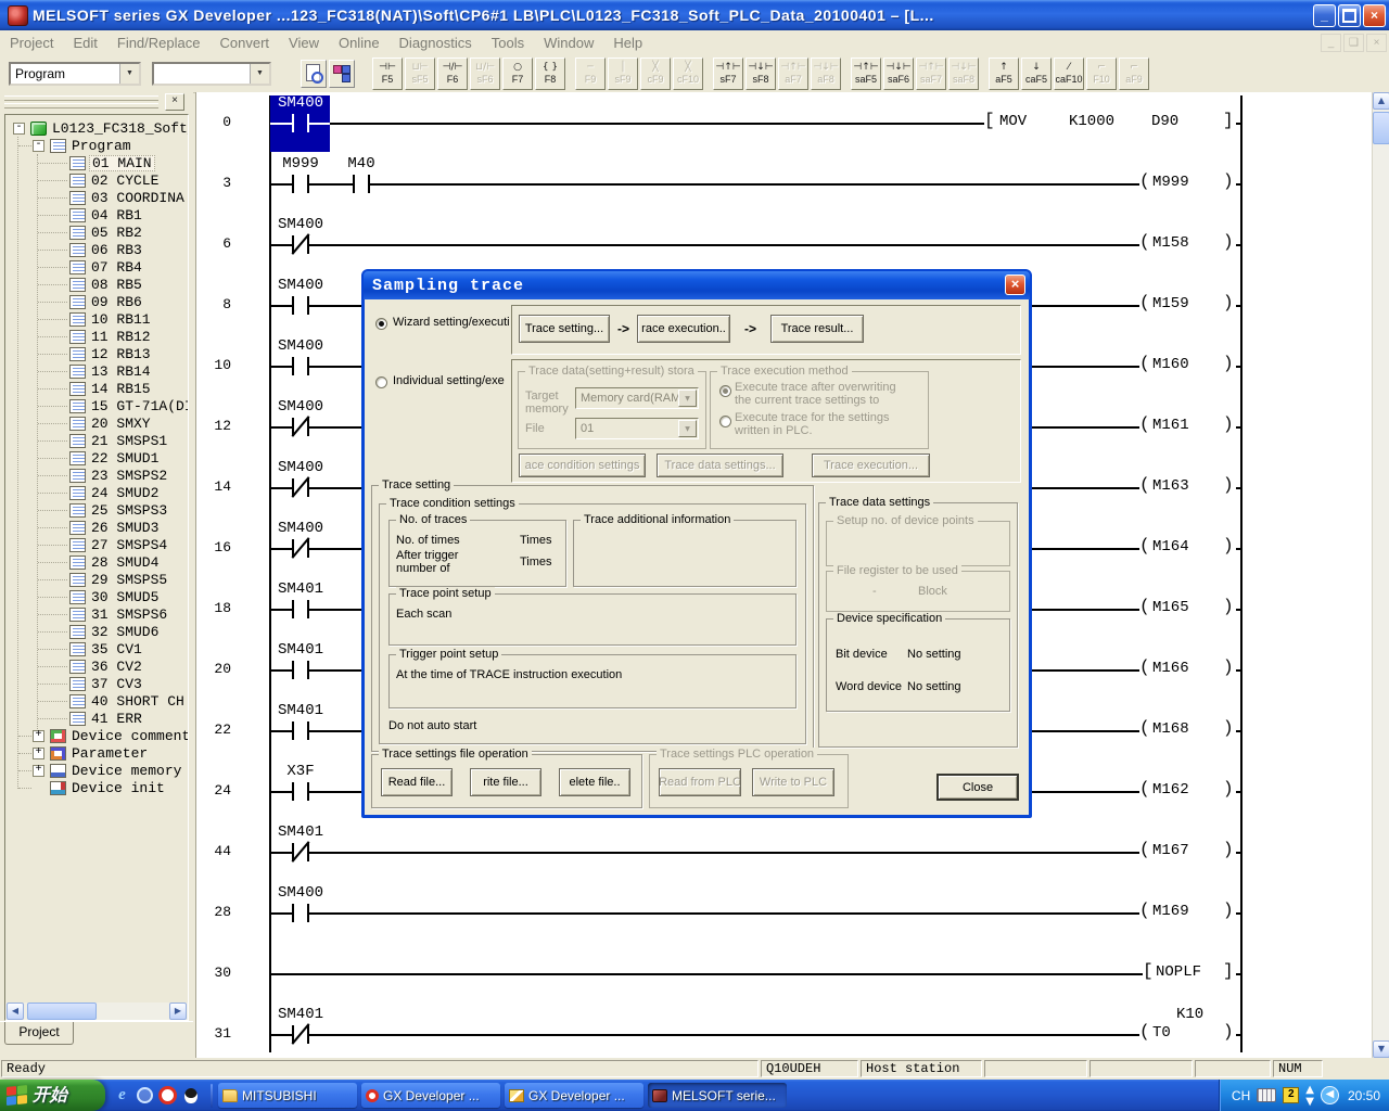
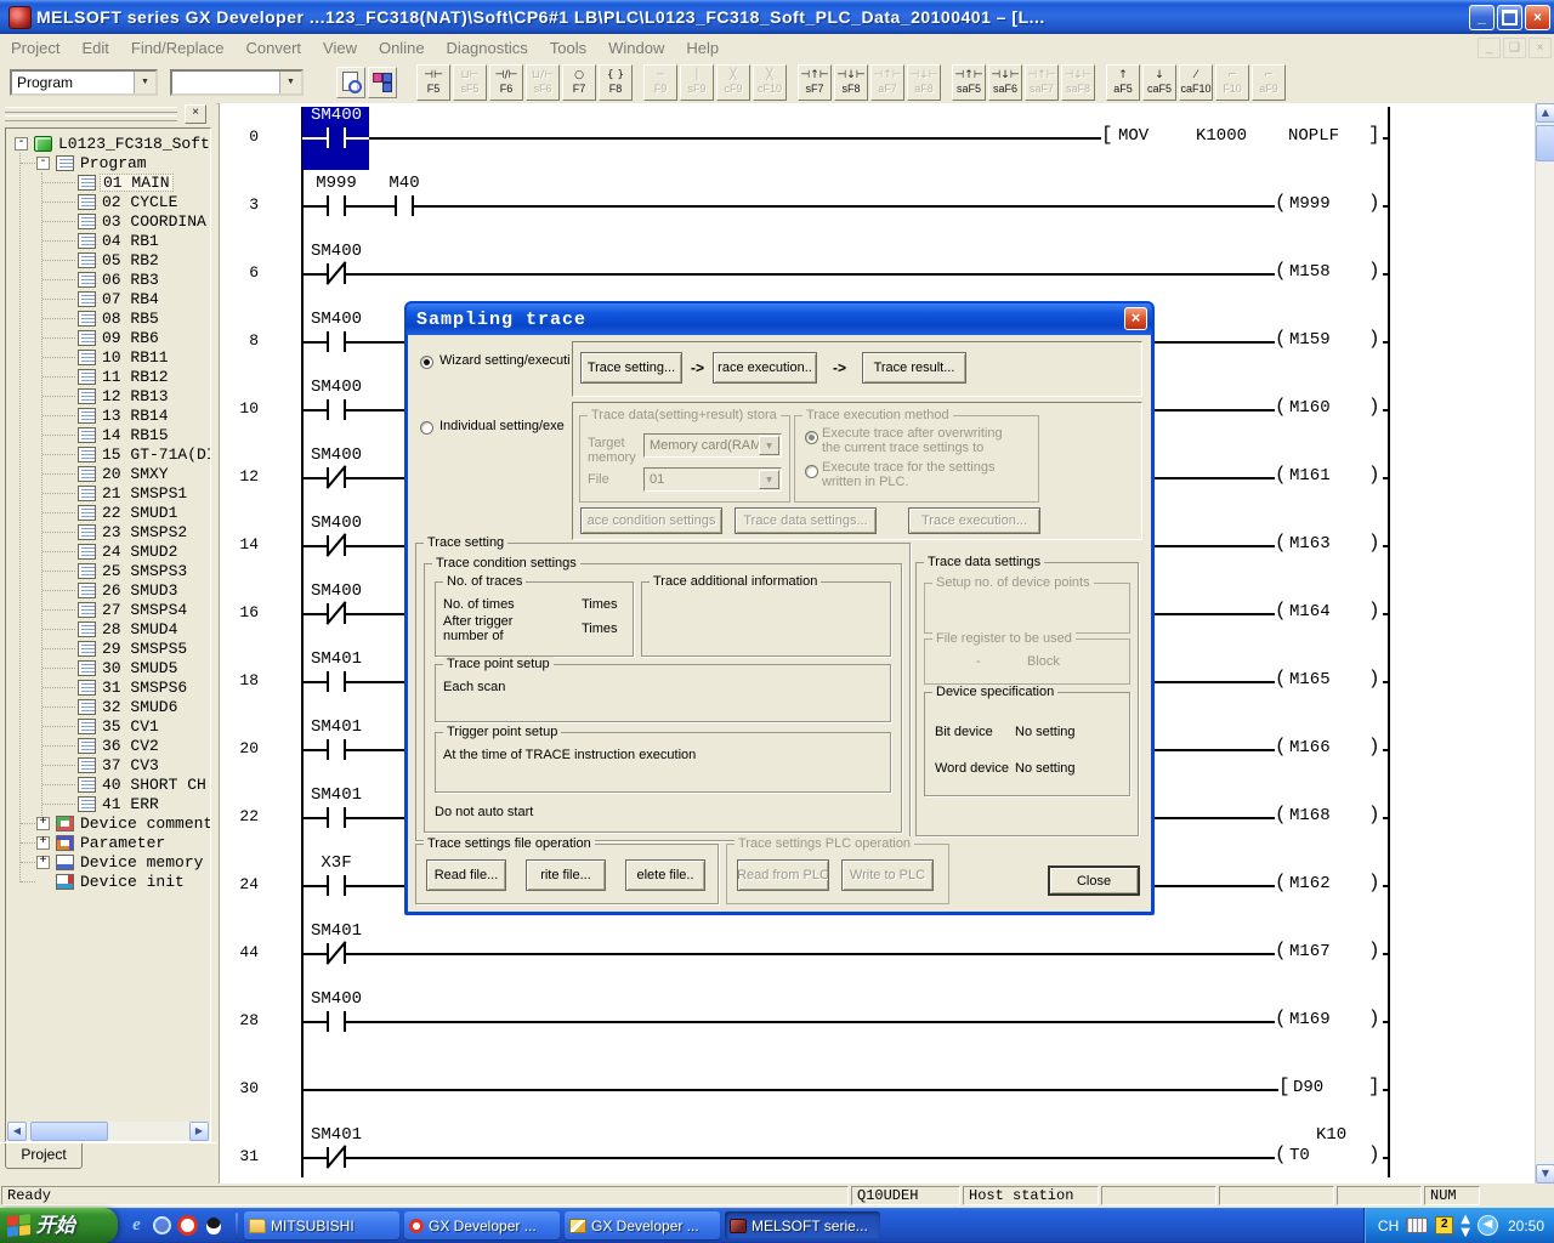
  MELSOFT series GX Developer ...123_FC318(NAT)\Soft\CP6#1 LB\PLC\L0123_FC318_Soft_PLC_Data_20100401 – [L...
  _
  ×
  Project
  Edit
  Find/Replace
  Convert
  View
  Online
  Diagnostics
  Tools
  Window
  Help
  _
  ❑
  ×
  Program
  ⊣⊢
  F5
  ⊔⊢
  sF5
  ⊣/⊢
  F6
  ⊔/⊢
  sF6
  ○
  F7
  { }
  F8
  ─
  F9
  │
  sF9
  ╳
  cF9
  ╳
  cF10
  ⊣↑⊢
  sF7
  ⊣↓⊢
  sF8
  ⊣↑⊢
  aF7
  ⊣↓⊢
  aF8
  ⊣↑⊢
  saF5
  ⊣↓⊢
  saF6
  ⊣↑⊢
  saF7
  ⊣↓⊢
  saF8
  ↑
  aF5
  ↓
  caF5
  ⁄
  caF10
  ⌐
  F10
  ⌐
  aF9
  ×
  -
  L0123_FC318_Soft
  -
  Program
  01 MAIN
  02 CYCLE
  03 COORDINA
  04 RB1
  05 RB2
  06 RB3
  07 RB4
  08 RB5
  09 RB6
  10 RB11
  11 RB12
  12 RB13
  13 RB14
  14 RB15
  15 GT-71A(D
  20 SMXY
  21 SMSPS1
  22 SMUD1
  23 SMSPS2
  24 SMUD2
  25 SMSPS3
  26 SMUD3
  27 SMSPS4
  28 SMUD4
  29 SMSPS5
  30 SMUD5
  31 SMSPS6
  32 SMUD6
  35 CV1
  36 CV2
  37 CV3
  40 SHORT CH
  41 ERR
  +
  Device comment
  +
  Parameter
  +
  Device memory
  Device init
  ◀
  ▶
  Project
  0
  SM400
  [
  MOV
  K1000
- D90
+ NOPLF
  ]
  3
  M999
  M40
  (
  M999
  )
  6
  SM400
  (
  M158
  )
  8
  SM400
  (
  M159
  )
  10
  SM400
  (
  M160
  )
  12
  SM400
  (
  M161
  )
  14
  SM400
  (
  M163
  )
  16
  SM400
  (
  M164
  )
  18
  SM401
  (
  M165
  )
  20
  SM401
  (
  M166
  )
  22
  SM401
  (
  M168
  )
  24
  X3F
  (
  M162
  )
  44
  SM401
  (
  M167
  )
  28
  SM400
  (
  M169
  )
  30
  [
- NOPLF
+ D90
  ]
  31
  SM401
  K10
  (
  T0
  )
  ▲
  ▼
  Sampling trace
  ×
  Wizard setting/executi
  Trace setting...
  ->
  race execution..
  ->
  Trace result...
  Individual setting/exe
  Trace data(setting+result) stora
  Target
  memory
  Memory card(RAM
  File
  01
  Trace execution method
  Execute trace after overwriting
  the current trace settings to
  Execute trace for the settings
  written in PLC.
  ace condition settings
  Trace data settings...
  Trace execution...
  Trace setting
  Trace condition settings
  No. of traces
  No. of times
  Times
  After trigger
  number of
  Times
  Trace additional information
  Trace point setup
  Each scan
  Trigger point setup
  At the time of TRACE instruction execution
  Do not auto start
  Trace data settings
  Setup no. of device points
  File register to be used
  -
  Block
  Device specification
  Bit device
  No setting
  Word device
  No setting
  Trace settings file operation
  Read file...
  rite file...
  elete file..
  Trace settings PLC operation
  Read from PLC
  Write to PLC
  Close
  Ready
  Q10UDEH
  Host station
  NUM
  开始
  e
  MITSUBISHI
  GX Developer ...
  GX Developer ...
  MELSOFT serie...
  CH
  2
  ▲
  ▼
  ◀
  20:50
